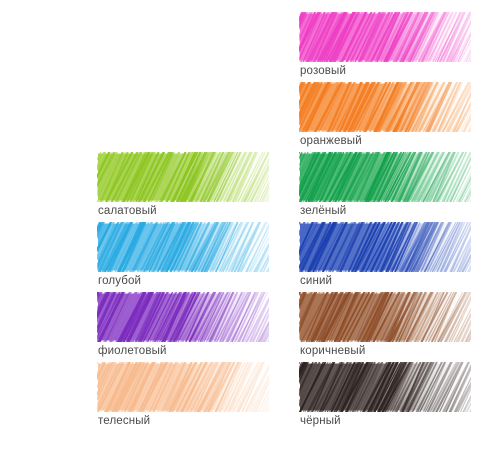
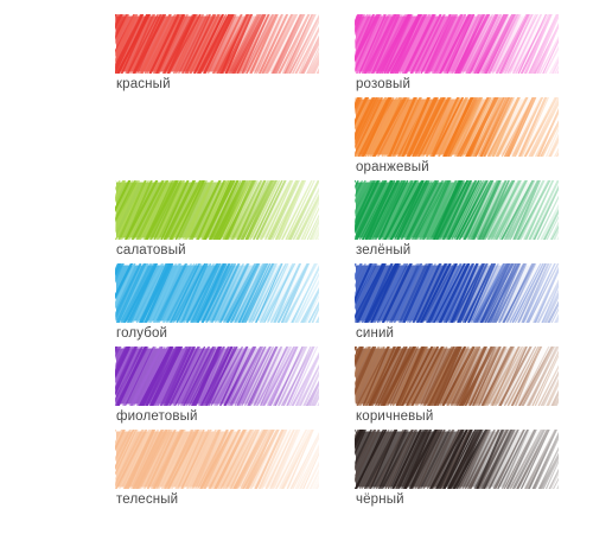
+ красный
  розовый
  оранжевый
  салатовый
  зелёный
  голубой
  синий
  фиолетовый
  коричневый
  телесный
  чёрный
